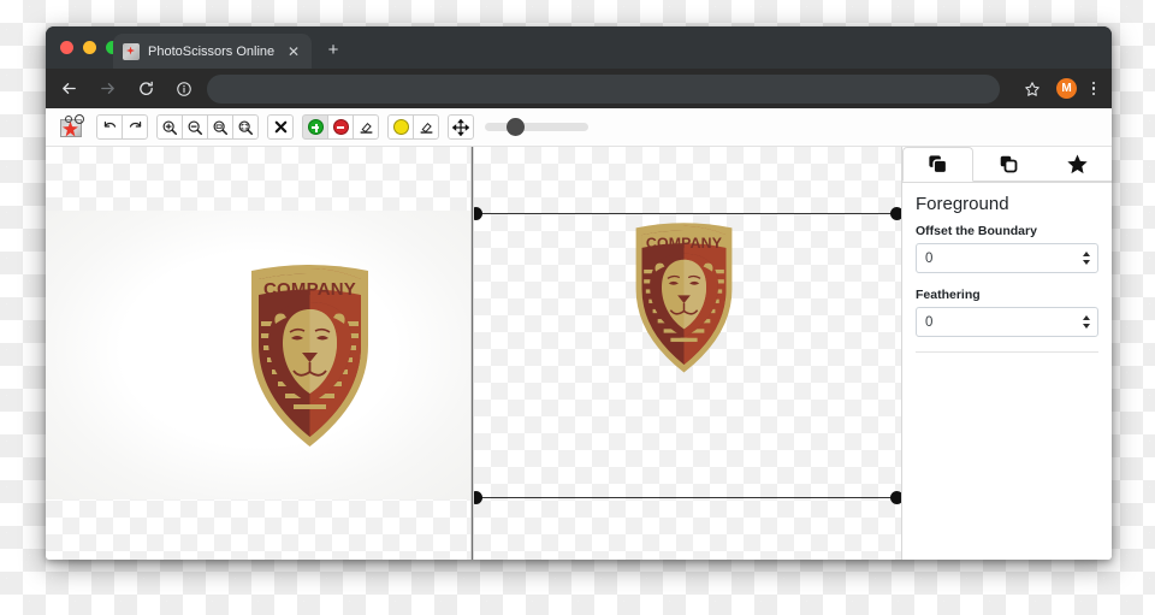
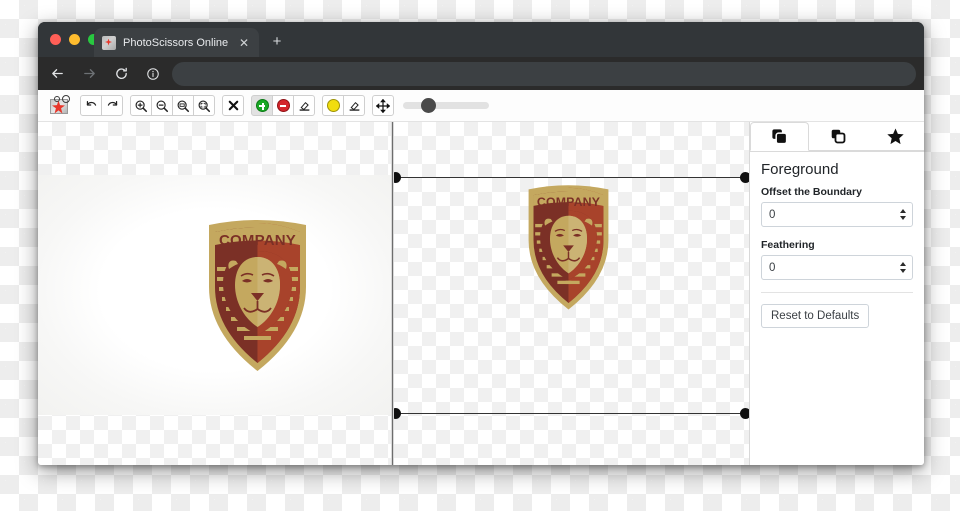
  PhotoScissors Online
  ✕
  +
- M
  COMPANY
  COMPANY
  Foreground
  Offset the Boundary
  0
  Feathering
  0
+ Reset to Defaults
